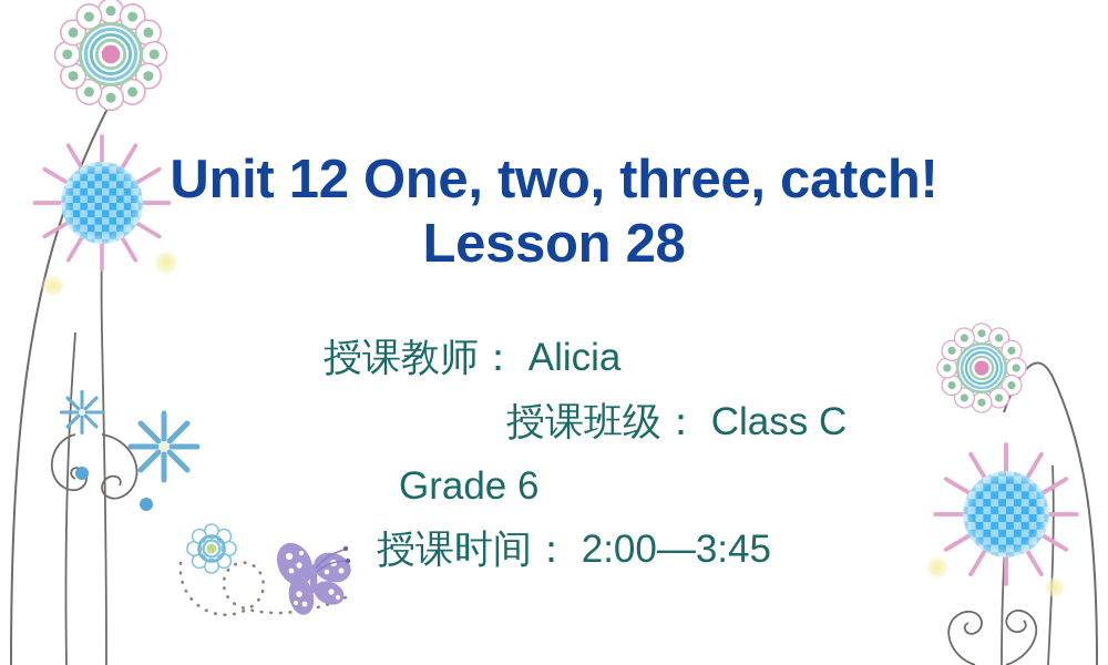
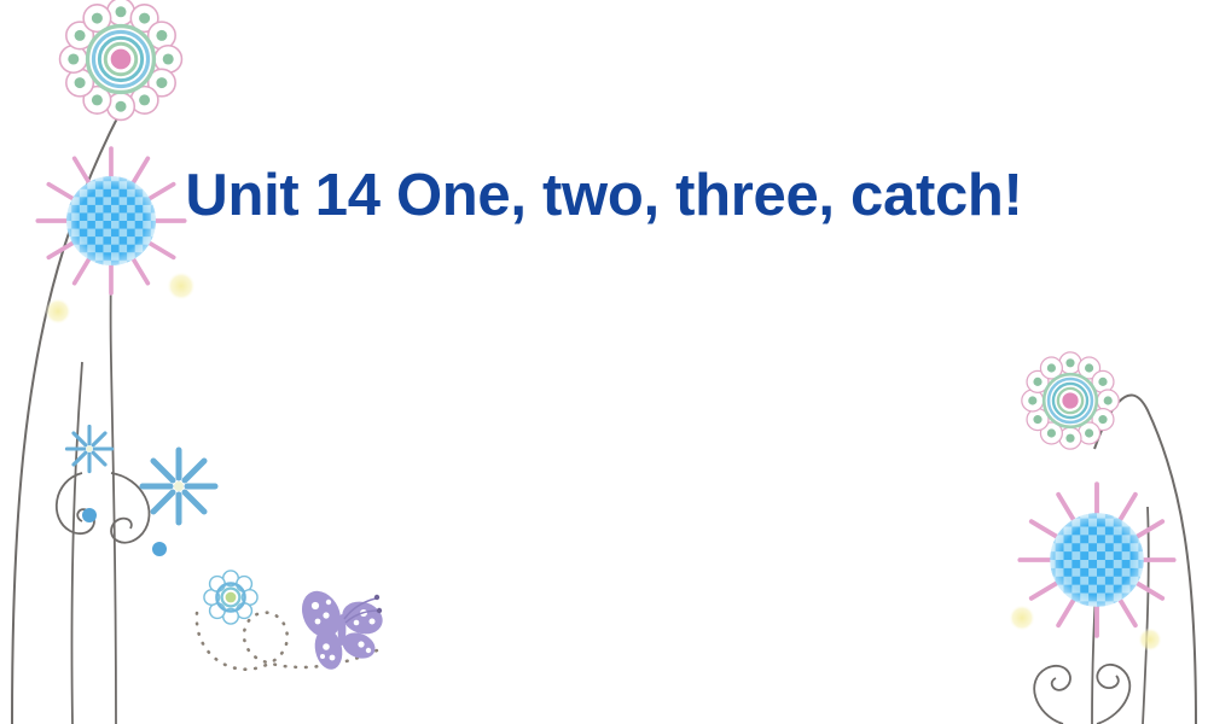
- Unit 12 One, two, three, catch!
+ Unit 14 One, two, three, catch!
- Lesson 28
- 授课教师： Alicia
- 授课班级： Class C
- Grade 6
- 授课时间： 2:00—3:45
